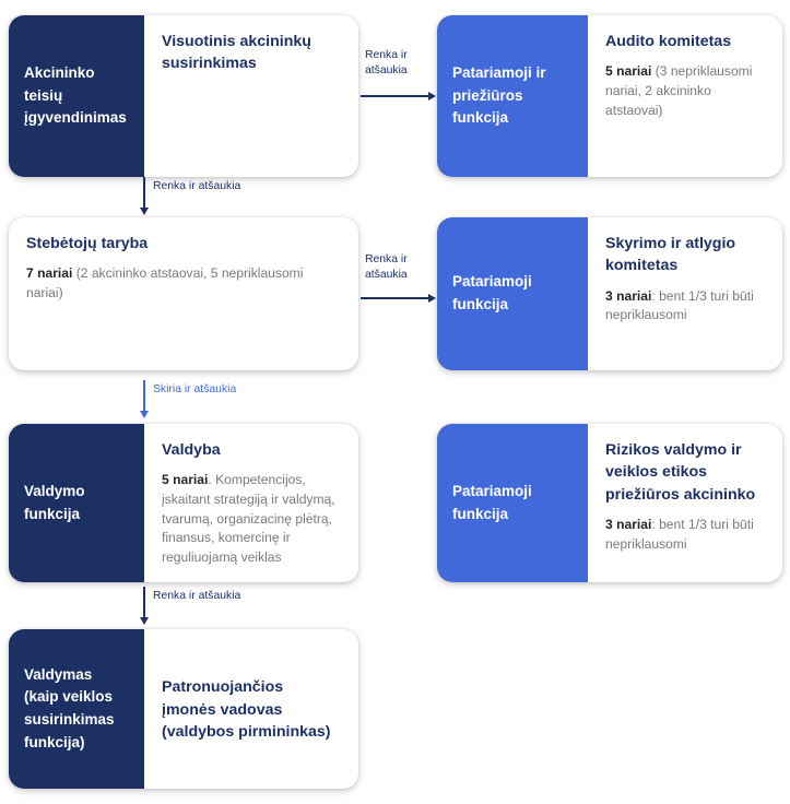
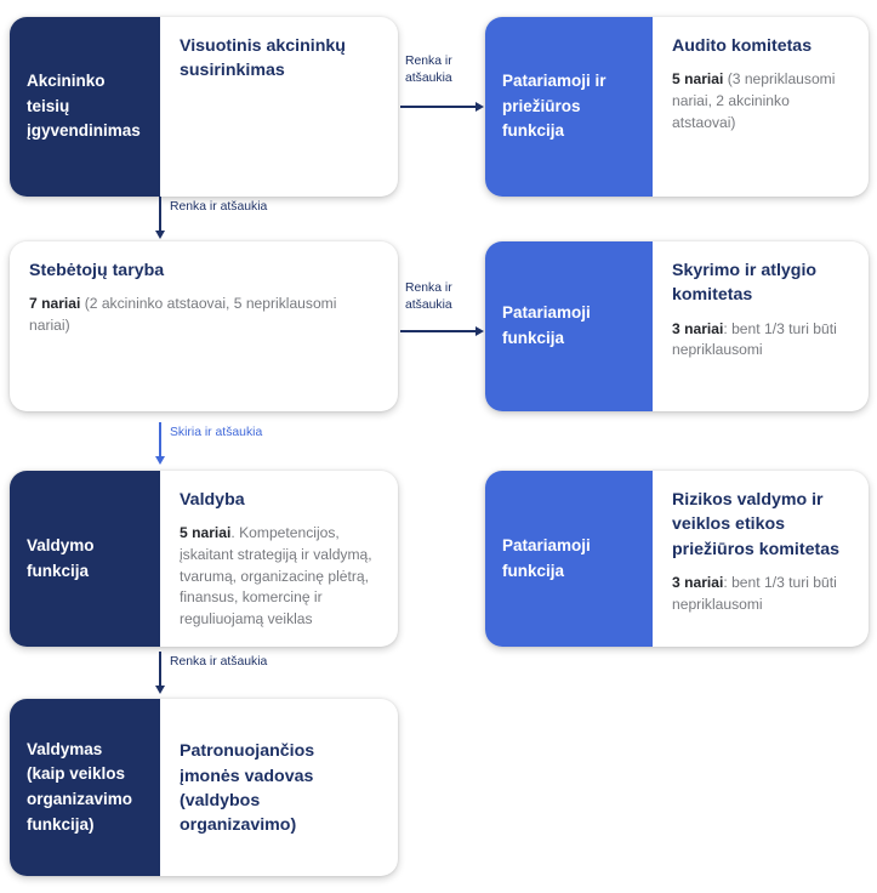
  Akcininko teisių įgyvendinimas
  Visuotinis akcininkų susirinkimas
  Patariamoji ir priežiūros funkcija
  Audito komitetas
  5 nariai (3 nepriklausomi nariai, 2 akcininko atstaovai)
  Renka ir
  atšaukia
  Renka ir atšaukia
  Stebėtojų taryba
  7 nariai (2 akcininko atstaovai, 5 nepriklausomi nariai)
  Patariamoji funkcija
  Skyrimo ir atlygio komitetas
  3 nariai: bent 1/3 turi būti nepriklausomi
  Renka ir
  atšaukia
  Skiria ir atšaukia
  Valdymo funkcija
  Valdyba
  5 nariai. Kompetencijos, įskaitant strategiją ir valdymą, tvarumą, organizacinę plėtrą, finansus, komercinę ir reguliuojamą veiklas
  Patariamoji funkcija
- Rizikos valdymo ir veiklos etikos priežiūros akcininko
+ Rizikos valdymo ir veiklos etikos priežiūros komitetas
  3 nariai: bent 1/3 turi būti nepriklausomi
  Renka ir atšaukia
- Valdymas (kaip veiklos susirinkimas funkcija)
+ Valdymas (kaip veiklos organizavimo funkcija)
- Patronuojančios įmonės vadovas (valdybos pirmininkas)
+ Patronuojančios įmonės vadovas (valdybos organizavimo)
